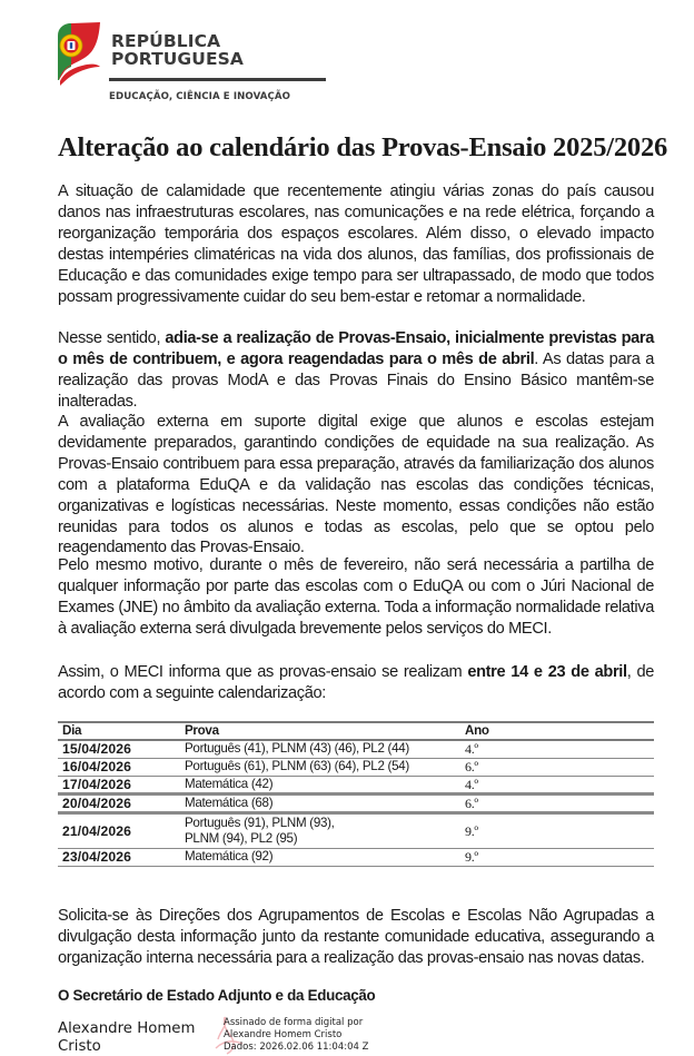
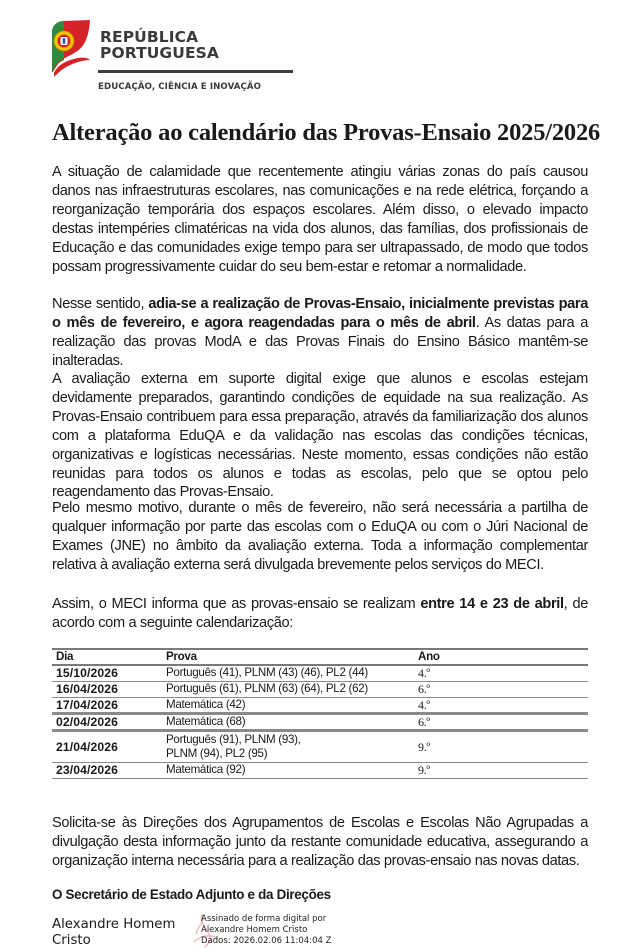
  REPÚBLICA
  PORTUGUESA
  EDUCAÇÃO, CIÊNCIA E INOVAÇÃO
  Alteração ao calendário das Provas-Ensaio 2025/2026
  A situação de calamidade que recentemente atingiu várias zonas do país causou danos nas infraestruturas escolares, nas comunicações e na rede elétrica, forçando a reorganização temporária dos espaços escolares. Além disso, o elevado impacto destas intempéries climatéricas na vida dos alunos, das famílias, dos profissionais de Educação e das comunidades exige tempo para ser ultrapassado, de modo que todos possam progressivamente cuidar do seu bem-estar e retomar a normalidade.
- Nesse sentido, adia-se a realização de Provas-Ensaio, inicialmente previstas para o mês de contribuem, e agora reagendadas para o mês de abril. As datas para a realização das provas ModA e das Provas Finais do Ensino Básico mantêm-se inalteradas.
+ Nesse sentido, adia-se a realização de Provas-Ensaio, inicialmente previstas para o mês de fevereiro, e agora reagendadas para o mês de abril. As datas para a realização das provas ModA e das Provas Finais do Ensino Básico mantêm-se inalteradas.
  A avaliação externa em suporte digital exige que alunos e escolas estejam devidamente preparados, garantindo condições de equidade na sua realização. As Provas-Ensaio contribuem para essa preparação, através da familiarização dos alunos com a plataforma EduQA e da validação nas escolas das condições técnicas, organizativas e logísticas necessárias. Neste momento, essas condições não estão reunidas para todos os alunos e todas as escolas, pelo que se optou pelo reagendamento das Provas-Ensaio.
- Pelo mesmo motivo, durante o mês de fevereiro, não será necessária a partilha de qualquer informação por parte das escolas com o EduQA ou com o Júri Nacional de Exames (JNE) no âmbito da avaliação externa. Toda a informação normalidade relativa à avaliação externa será divulgada brevemente pelos serviços do MECI.
+ Pelo mesmo motivo, durante o mês de fevereiro, não será necessária a partilha de qualquer informação por parte das escolas com o EduQA ou com o Júri Nacional de Exames (JNE) no âmbito da avaliação externa. Toda a informação complementar relativa à avaliação externa será divulgada brevemente pelos serviços do MECI.
  Assim, o MECI informa que as provas-ensaio se realizam entre 14 e 23 de abril, de acordo com a seguinte calendarização:
  Dia	Prova	Ano
- 15/04/2026	Português (41), PLNM (43) (46), PL2 (44)	4.º
+ 15/10/2026	Português (41), PLNM (43) (46), PL2 (44)	4.º
- 16/04/2026	Português (61), PLNM (63) (64), PL2 (54)	6.º
+ 16/04/2026	Português (61), PLNM (63) (64), PL2 (62)	6.º
  17/04/2026	Matemática (42)	4.º
- 20/04/2026	Matemática (68)	6.º
+ 02/04/2026	Matemática (68)	6.º
  21/04/2026	Português (91), PLNM (93), PLNM (94), PL2 (95)	9.º
  23/04/2026	Matemática (92)	9.º
  Solicita-se às Direções dos Agrupamentos de Escolas e Escolas Não Agrupadas a divulgação desta informação junto da restante comunidade educativa, assegurando a organização interna necessária para a realização das provas-ensaio nas novas datas.
- O Secretário de Estado Adjunto e da Educação
+ O Secretário de Estado Adjunto e da Direções
  Alexandre Homem
  Cristo
  Assinado de forma digital por
  Alexandre Homem Cristo
  Dados: 2026.02.06 11:04:04 Z
